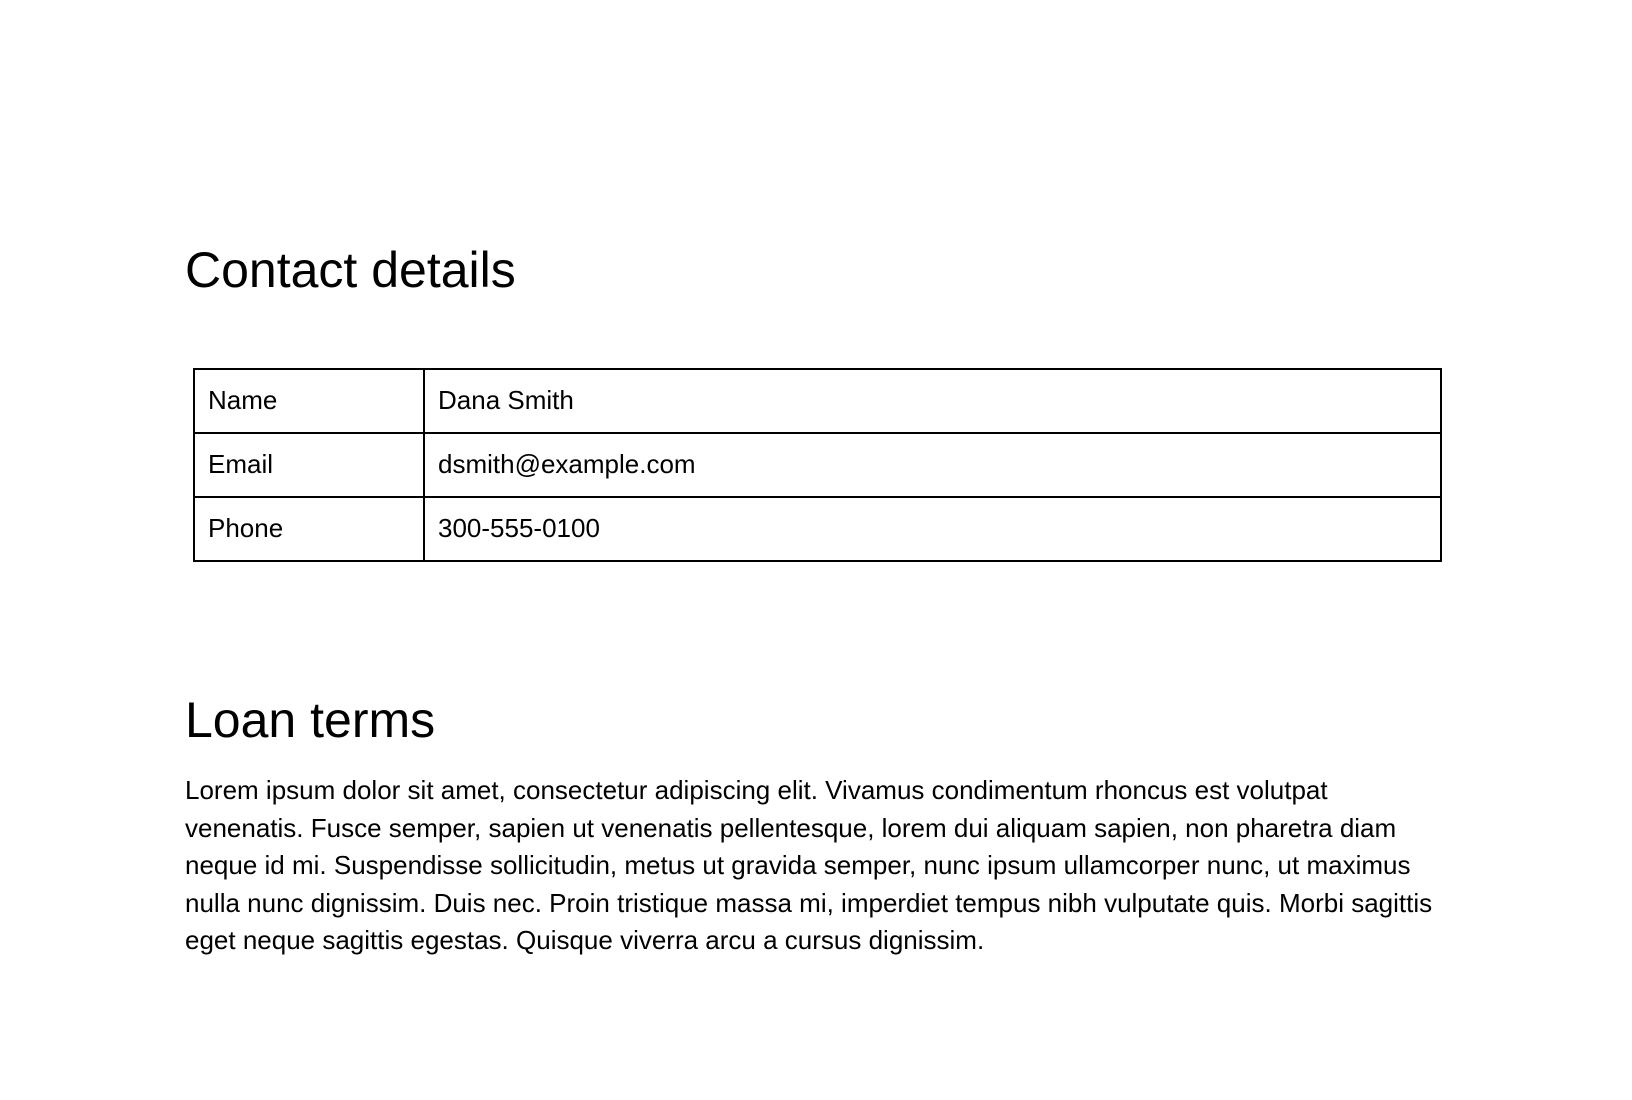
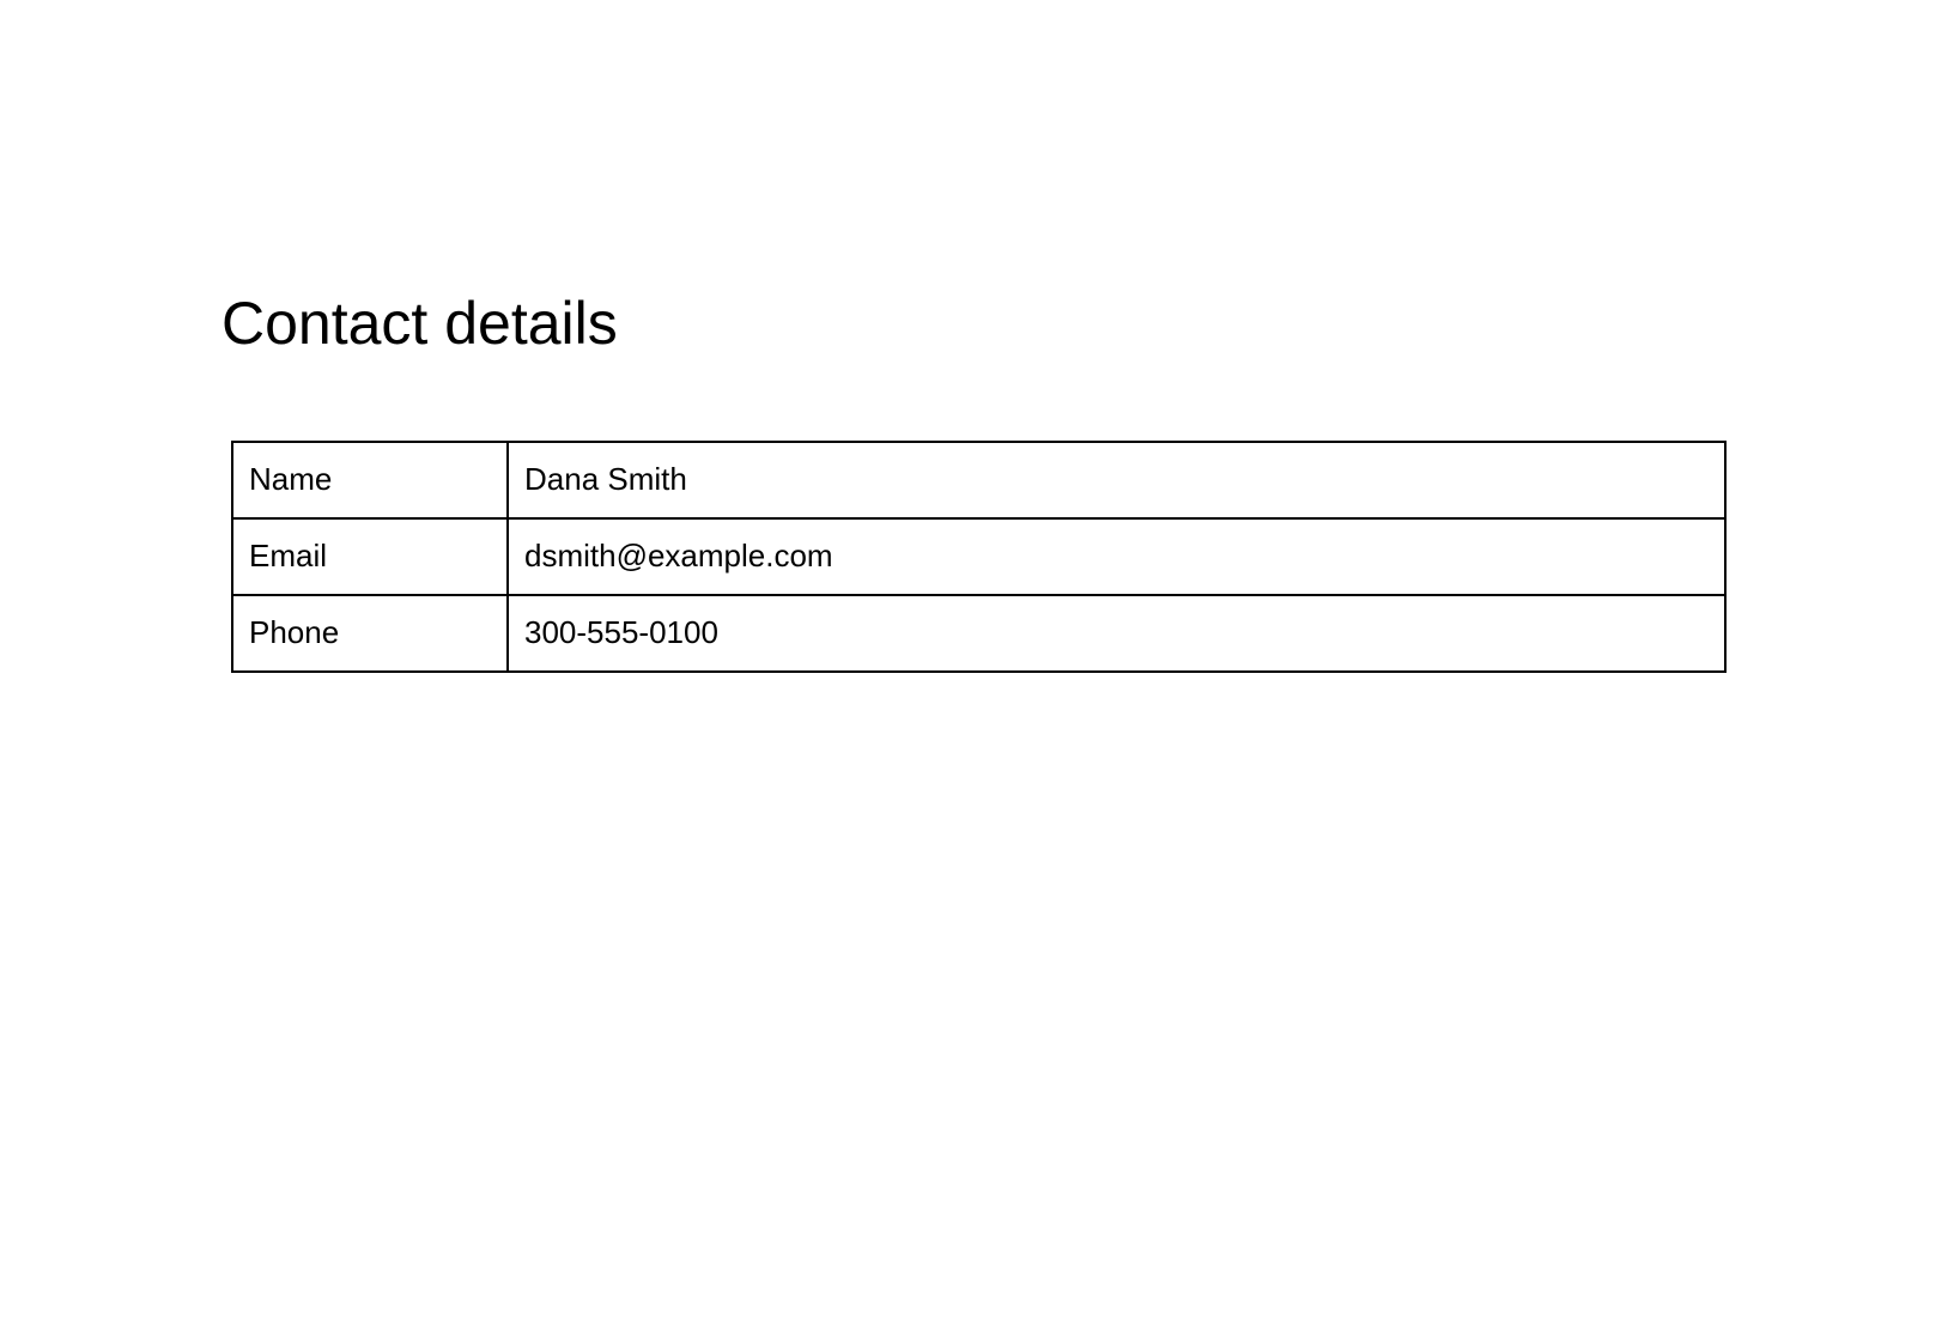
  Contact details
  Name	Dana Smith
  Email	dsmith@example.com
  Phone	300-555-0100
- Loan terms
- Lorem ipsum dolor sit amet, consectetur adipiscing elit. Vivamus condimentum rhoncus est volutpat venenatis. Fusce semper, sapien ut venenatis pellentesque, lorem dui aliquam sapien, non pharetra diam neque id mi. Suspendisse sollicitudin, metus ut gravida semper, nunc ipsum ullamcorper nunc, ut maximus nulla nunc dignissim. Duis nec. Proin tristique massa mi, imperdiet tempus nibh vulputate quis. Morbi sagittis eget neque sagittis egestas. Quisque viverra arcu a cursus dignissim.
